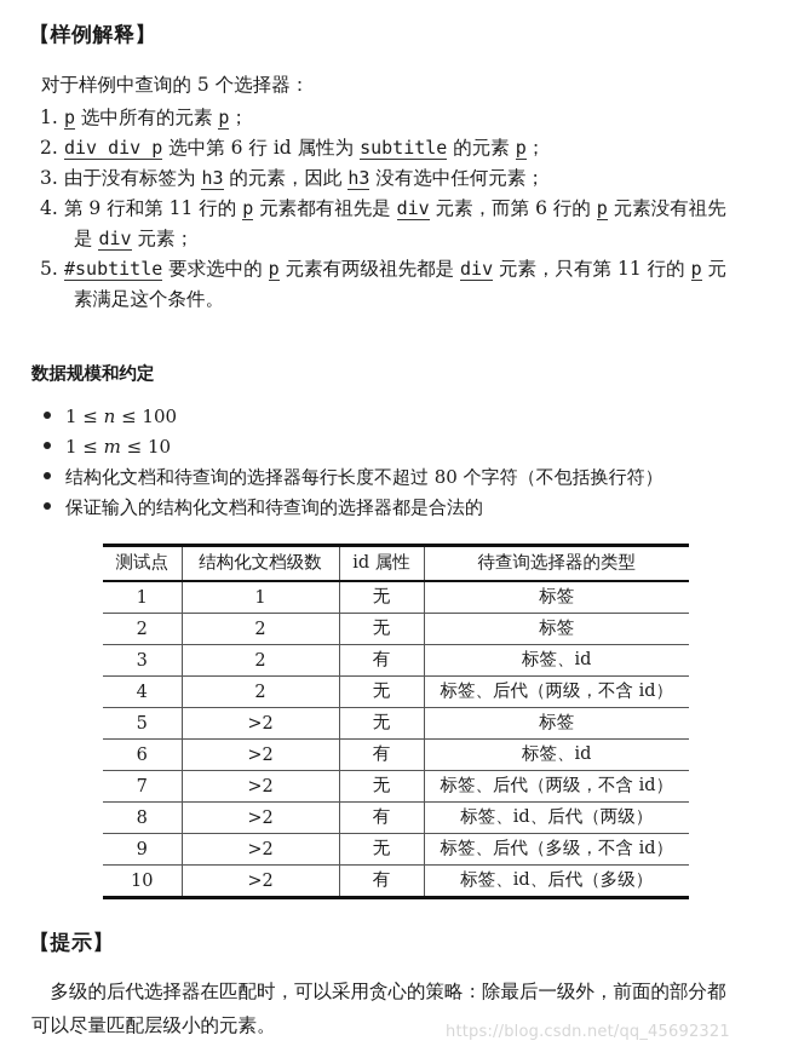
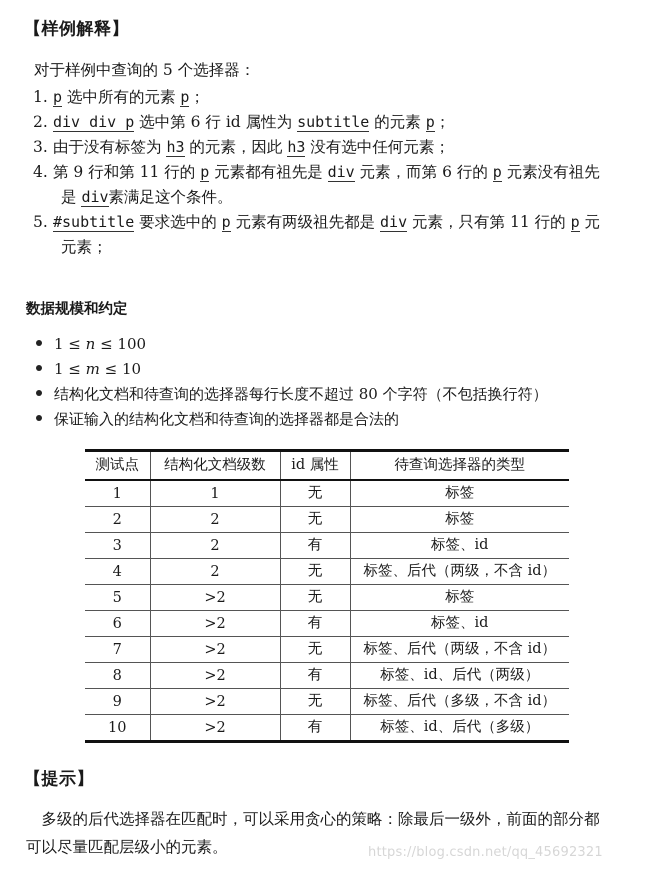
  【样例解释】
  对于样例中查询的 5 个选择器：
  1. p 选中所有的元素 p；
  2. div div p 选中第 6 行 id 属性为 subtitle 的元素 p；
  3. 由于没有标签为 h3 的元素，因此 h3 没有选中任何元素；
  4. 第 9 行和第 11 行的 p 元素都有祖先是 div 元素，而第 6 行的 p 元素没有祖先
- 是 div 元素；
+ 是 div素满足这个条件。
  5. #subtitle 要求选中的 p 元素有两级祖先都是 div 元素，只有第 11 行的 p 元
- 素满足这个条件。
+ 元素；
  数据规模和约定
  1 ≤ n ≤ 100
  1 ≤ m ≤ 10
  结构化文档和待查询的选择器每行长度不超过 80 个字符（不包括换行符）
  保证输入的结构化文档和待查询的选择器都是合法的
  测试点	结构化文档级数	id 属性	待查询选择器的类型
  1	1	无	标签
  2	2	无	标签
  3	2	有	标签、id
  4	2	无	标签、后代（两级，不含 id）
  5	>2	无	标签
  6	>2	有	标签、id
  7	>2	无	标签、后代（两级，不含 id）
  8	>2	有	标签、id、后代（两级）
  9	>2	无	标签、后代（多级，不含 id）
  10	>2	有	标签、id、后代（多级）
  【提示】
  多级的后代选择器在匹配时，可以采用贪心的策略：除最后一级外，前面的部分都
  可以尽量匹配层级小的元素。
  https://blog.csdn.net/qq_45692321
